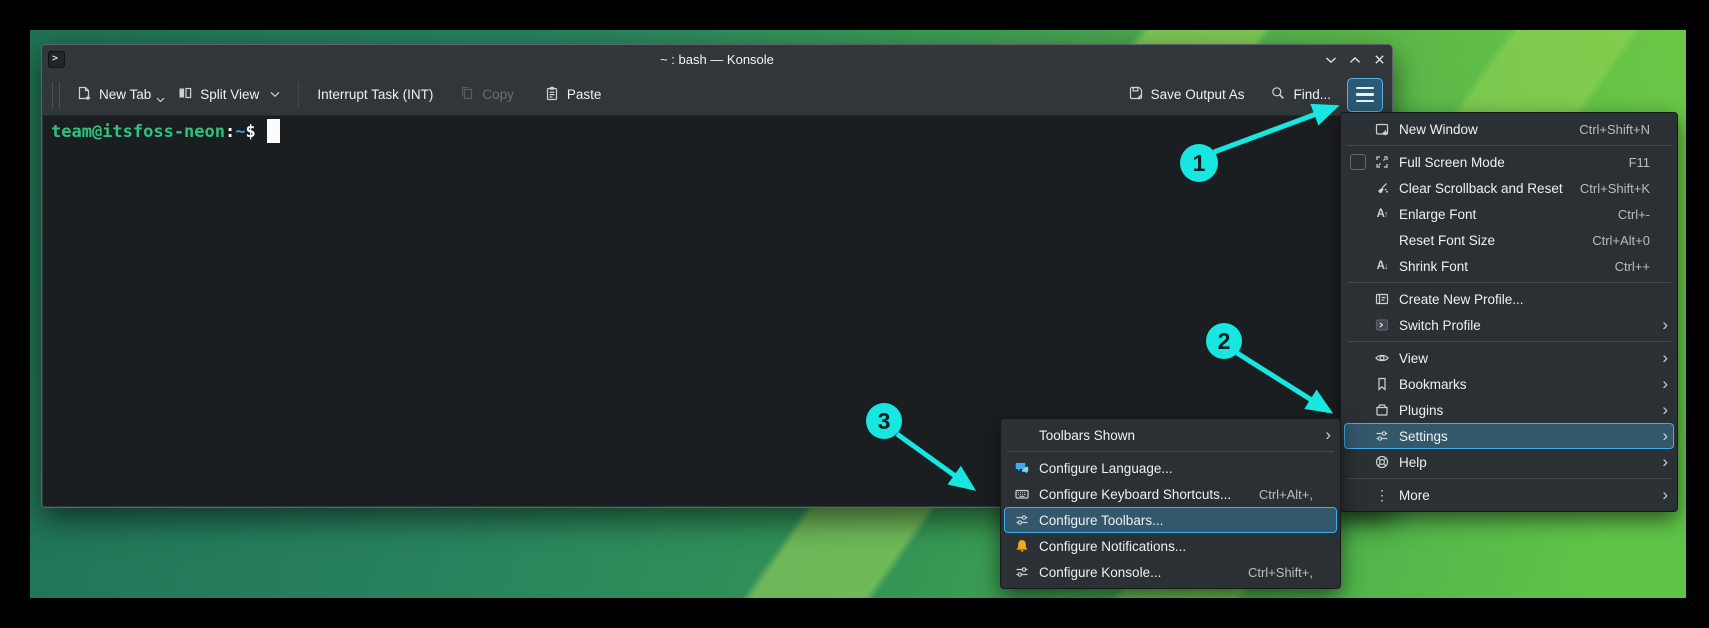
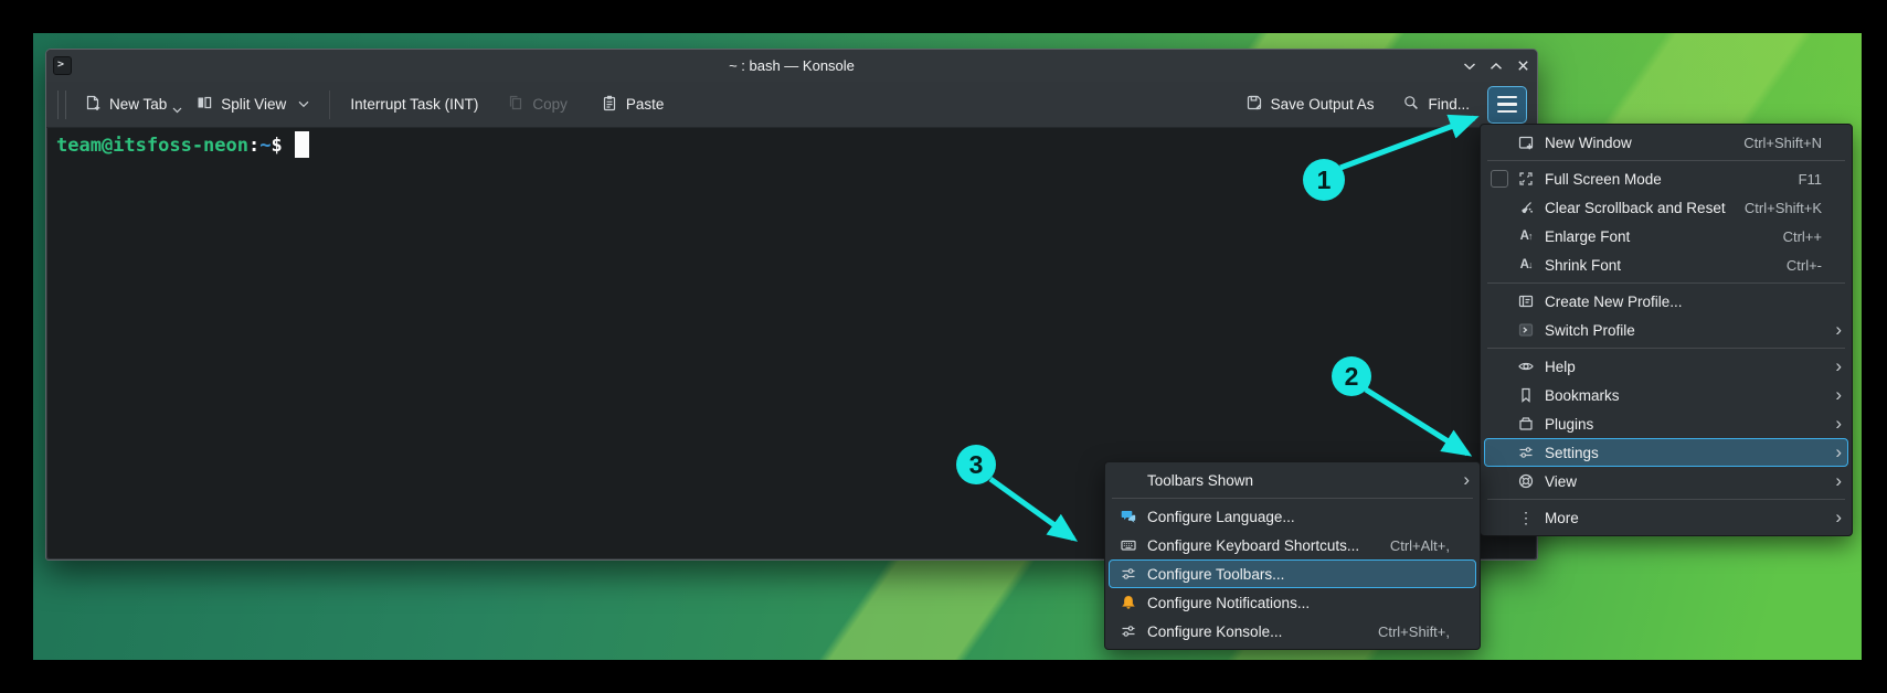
  >
  ~ : bash — Konsole
  New Tab
  Split View
  Interrupt Task (INT)
  Copy
  Paste
  Save Output As
  Find...
  team@itsfoss-neon:~$
  New Window
  Ctrl+Shift+N
  Full Screen Mode
  F11
  Clear Scrollback and Reset
  Ctrl+Shift+K
  A
  ↑
  Enlarge Font
- Ctrl+-
+ Ctrl++
- Reset Font Size
- Ctrl+Alt+0
  A
  ↓
  Shrink Font
- Ctrl++
+ Ctrl+-
  Create New Profile...
  Switch Profile
  ›
- View
+ Help
  ›
  Bookmarks
  ›
  Plugins
  ›
  Settings
  ›
- Help
+ View
  ›
  ⋮
  More
  ›
  Toolbars Shown
  ›
  Configure Language...
  Configure Keyboard Shortcuts...
  Ctrl+Alt+,
  Configure Toolbars...
  Configure Notifications...
  Configure Konsole...
  Ctrl+Shift+,
  1
  2
  3
